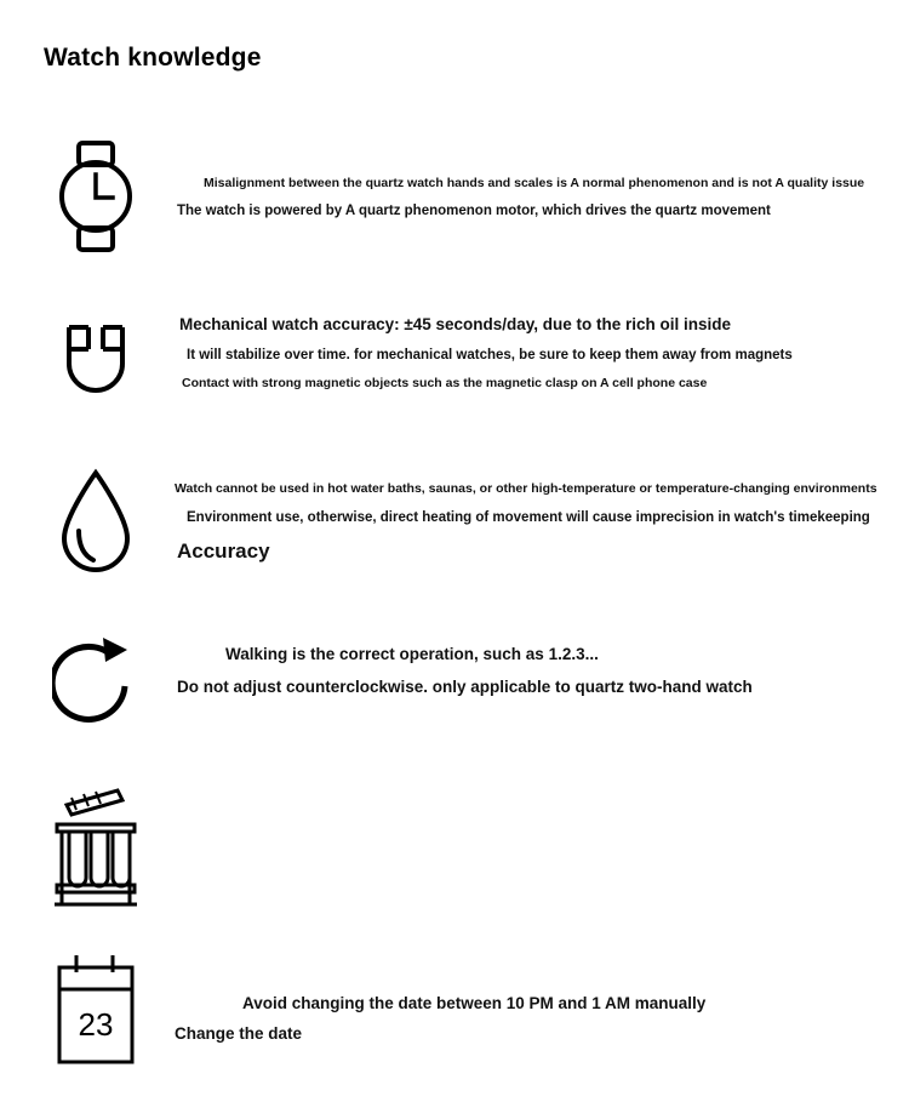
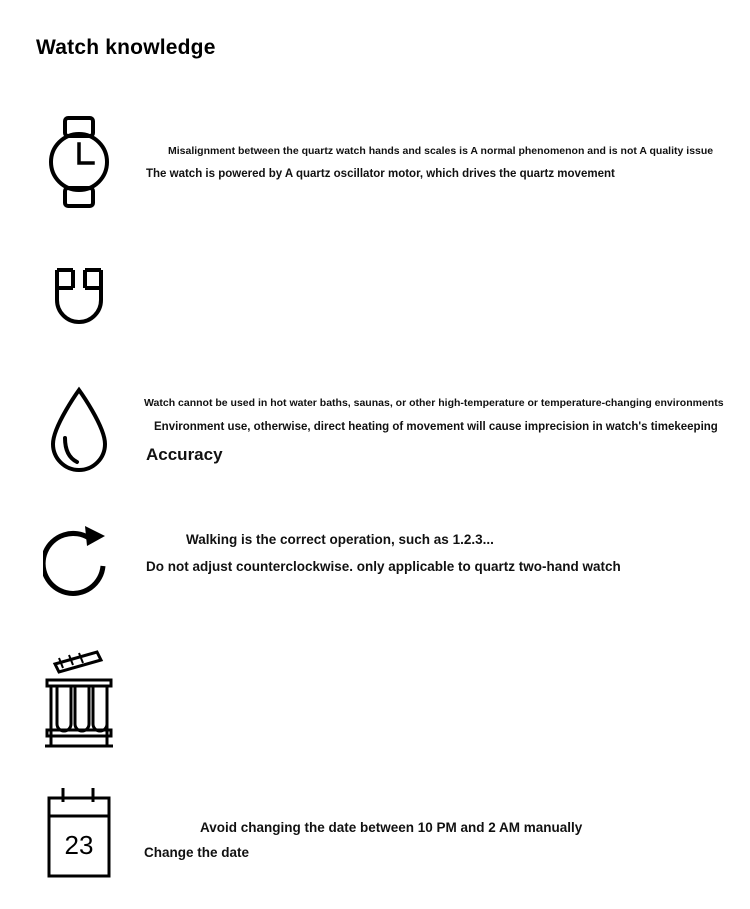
  Watch knowledge
  Misalignment between the quartz watch hands and scales is A normal phenomenon and is not A quality issue
- The watch is powered by A quartz phenomenon motor, which drives the quartz movement
+ The watch is powered by A quartz oscillator motor, which drives the quartz movement
- Mechanical watch accuracy: ±45 seconds/day, due to the rich oil inside
- It will stabilize over time. for mechanical watches, be sure to keep them away from magnets
- Contact with strong magnetic objects such as the magnetic clasp on A cell phone case
  Watch cannot be used in hot water baths, saunas, or other high-temperature or temperature-changing environments
  Environment use, otherwise, direct heating of movement will cause imprecision in watch's timekeeping
  Accuracy
  Walking is the correct operation, such as 1.2.3...
  Do not adjust counterclockwise. only applicable to quartz two-hand watch
  23
- Avoid changing the date between 10 PM and 1 AM manually
+ Avoid changing the date between 10 PM and 2 AM manually
  Change the date
